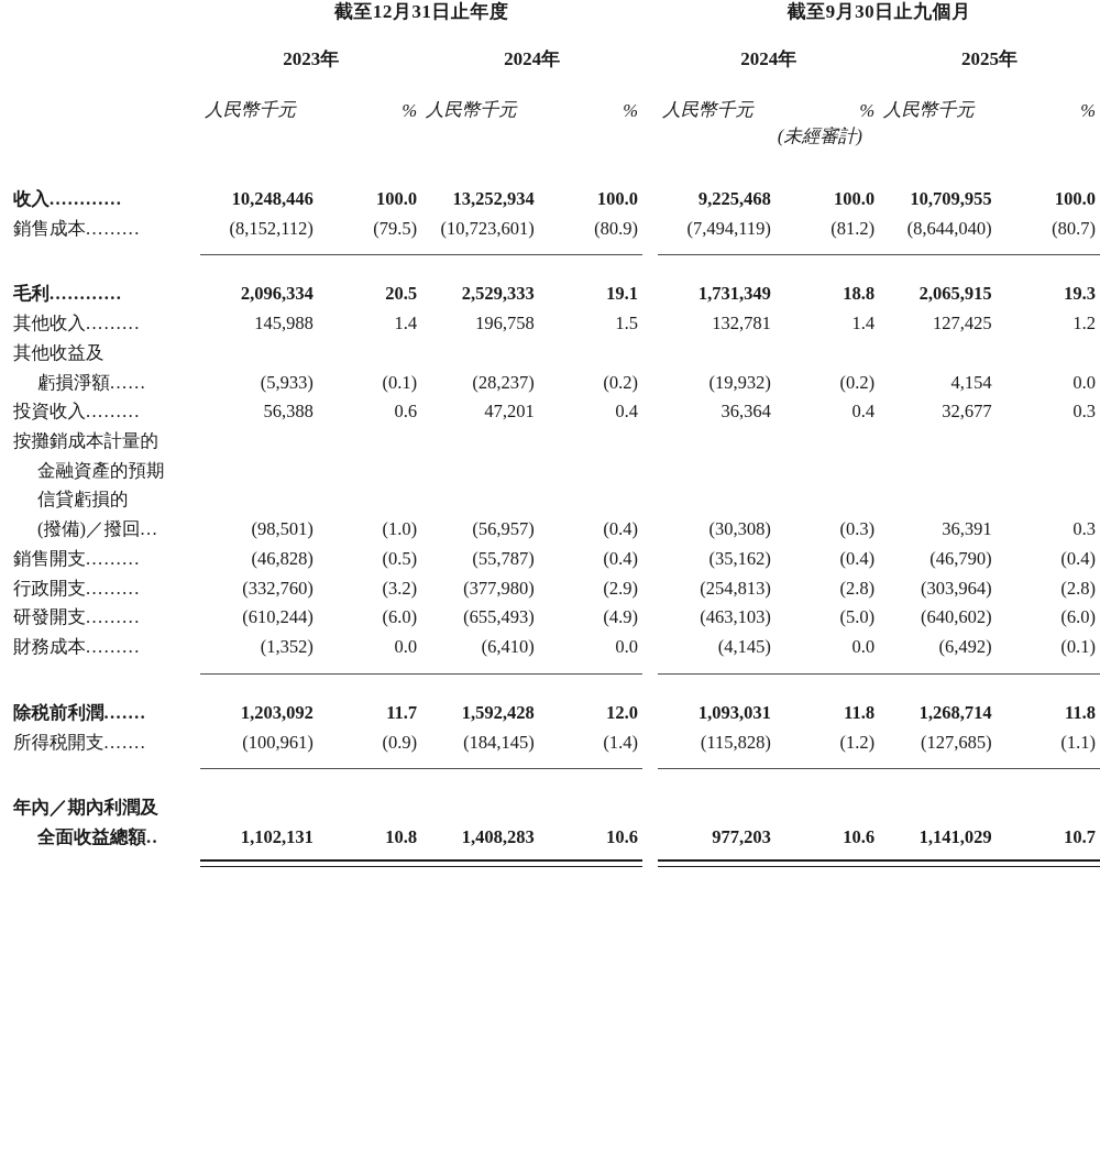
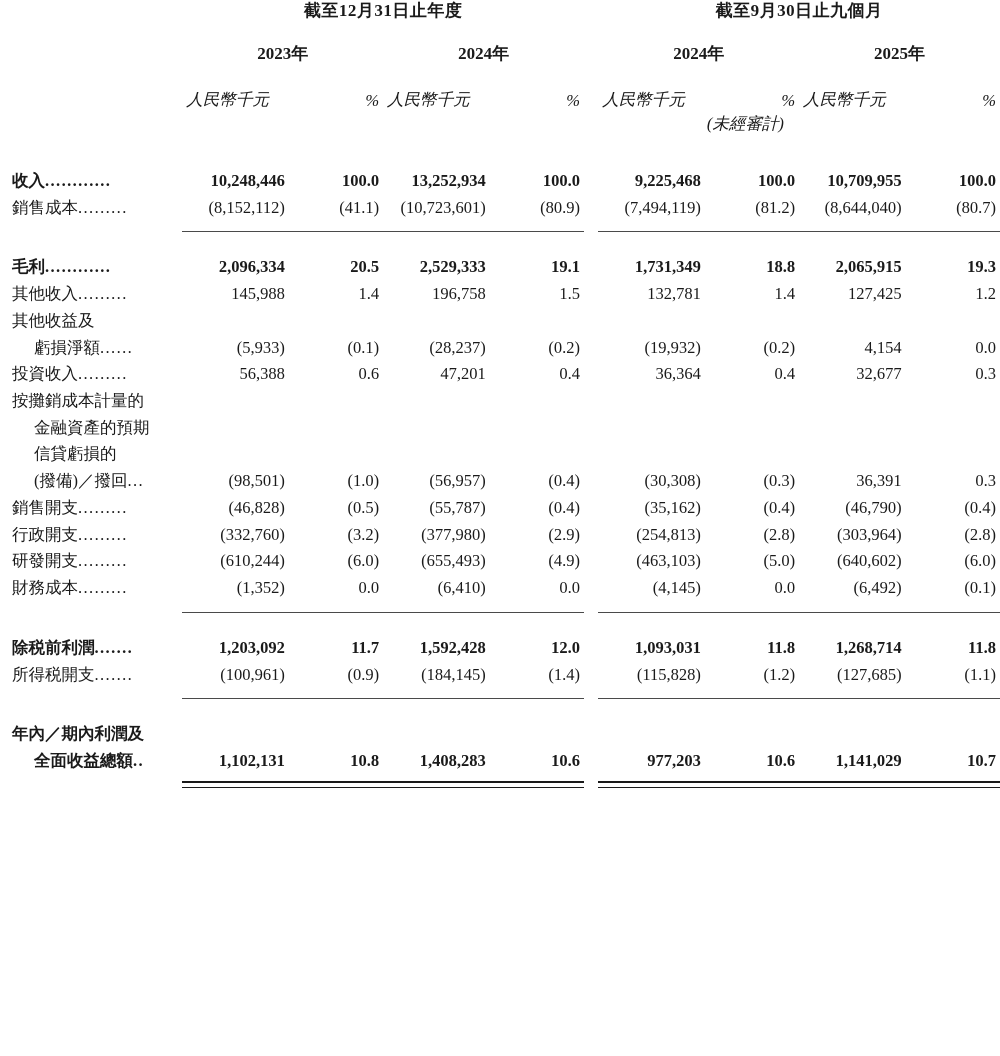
  	截至12月31日止年度		截至9月30日止九個月
  	2023年	2024年		2024年	2025年
  	人民幣千元	%	人民幣千元	%		人民幣千元	%	人民幣千元	%
  							(未經審計)
  收入............	10,248,446	100.0	13,252,934	100.0		9,225,468	100.0	10,709,955	100.0
- 銷售成本.........	(8,152,112)	(79.5)	(10,723,601)	(80.9)		(7,494,119)	(81.2)	(8,644,040)	(80.7)
+ 銷售成本.........	(8,152,112)	(41.1)	(10,723,601)	(80.9)		(7,494,119)	(81.2)	(8,644,040)	(80.7)
  毛利............	2,096,334	20.5	2,529,333	19.1		1,731,349	18.8	2,065,915	19.3
  其他收入.........	145,988	1.4	196,758	1.5		132,781	1.4	127,425	1.2
  其他收益及
  虧損淨額......	(5,933)	(0.1)	(28,237)	(0.2)		(19,932)	(0.2)	4,154	0.0
  投資收入.........	56,388	0.6	47,201	0.4		36,364	0.4	32,677	0.3
  按攤銷成本計量的
  金融資產的預期
  信貸虧損的
  (撥備)／撥回...	(98,501)	(1.0)	(56,957)	(0.4)		(30,308)	(0.3)	36,391	0.3
  銷售開支.........	(46,828)	(0.5)	(55,787)	(0.4)		(35,162)	(0.4)	(46,790)	(0.4)
  行政開支.........	(332,760)	(3.2)	(377,980)	(2.9)		(254,813)	(2.8)	(303,964)	(2.8)
  研發開支.........	(610,244)	(6.0)	(655,493)	(4.9)		(463,103)	(5.0)	(640,602)	(6.0)
  財務成本.........	(1,352)	0.0	(6,410)	0.0		(4,145)	0.0	(6,492)	(0.1)
  除税前利潤.......	1,203,092	11.7	1,592,428	12.0		1,093,031	11.8	1,268,714	11.8
  所得税開支.......	(100,961)	(0.9)	(184,145)	(1.4)		(115,828)	(1.2)	(127,685)	(1.1)
  年內／期內利潤及
  全面收益總額..	1,102,131	10.8	1,408,283	10.6		977,203	10.6	1,141,029	10.7
